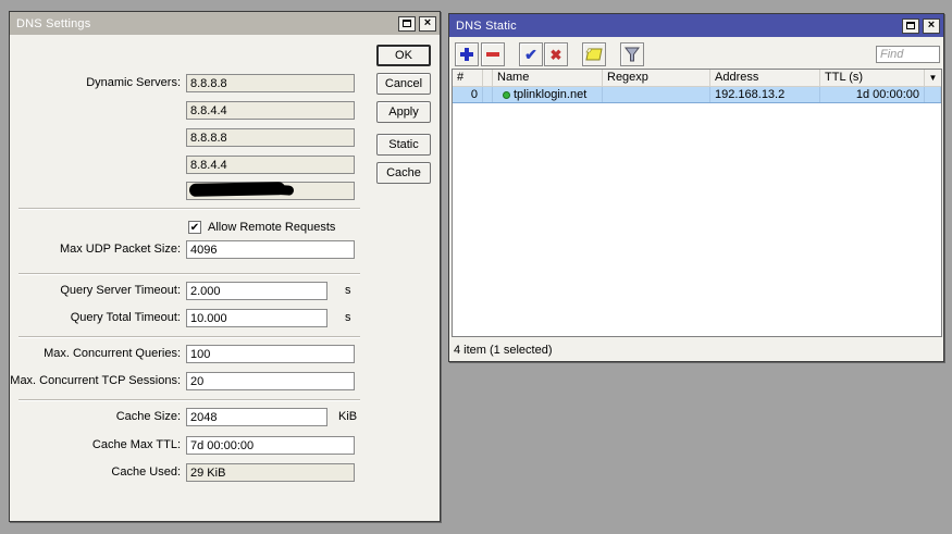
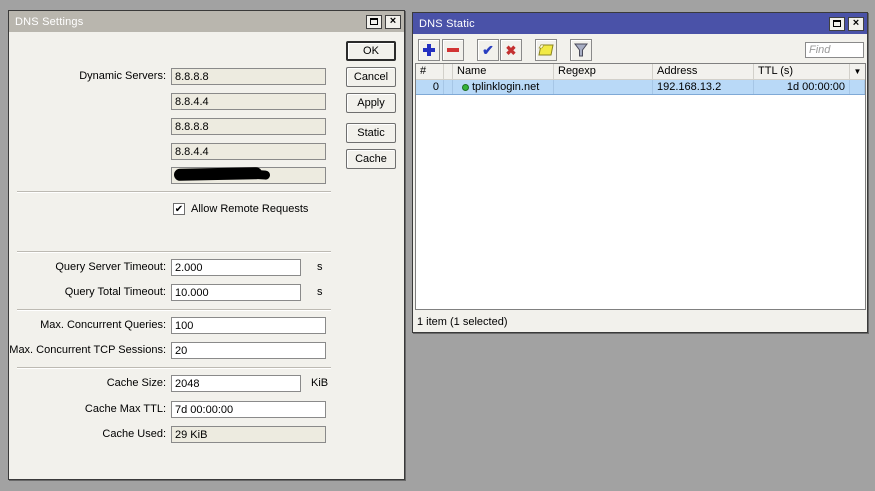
  DNS Settings
  ×
  Dynamic Servers:
  8.8.8.8
  8.8.4.4
  8.8.8.8
  8.8.4.4
  ✔
  Allow Remote Requests
- Max UDP Packet Size:
- 4096
  Query Server Timeout:
  2.000
  s
  Query Total Timeout:
  10.000
  s
  Max. Concurrent Queries:
  100
  Max. Concurrent TCP Sessions:
  20
  Cache Size:
  2048
  KiB
  Cache Max TTL:
  7d 00:00:00
  Cache Used:
  29 KiB
  OK
  Cancel
  Apply
  Static
  Cache
  DNS Static
  ×
  ✔
  ✖
  Find
  #
  Name
  Regexp
  Address
  TTL (s)
  ▼
  0
  tplinklogin.net
  192.168.13.2
  1d 00:00:00
- 4 item (1 selected)
+ 1 item (1 selected)
